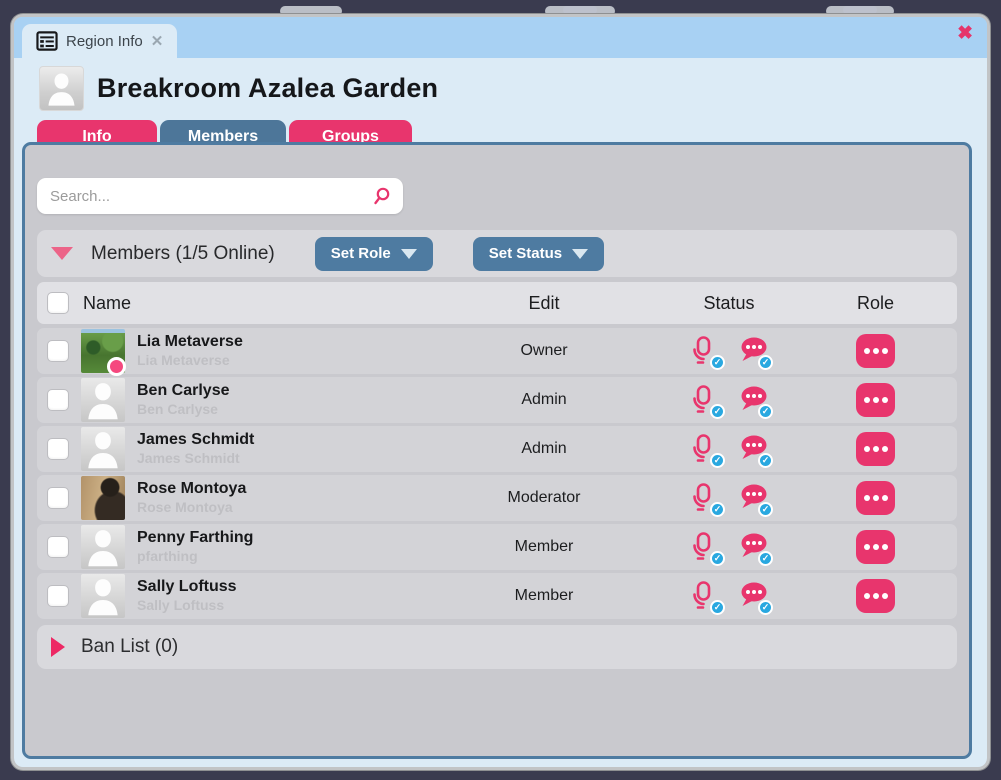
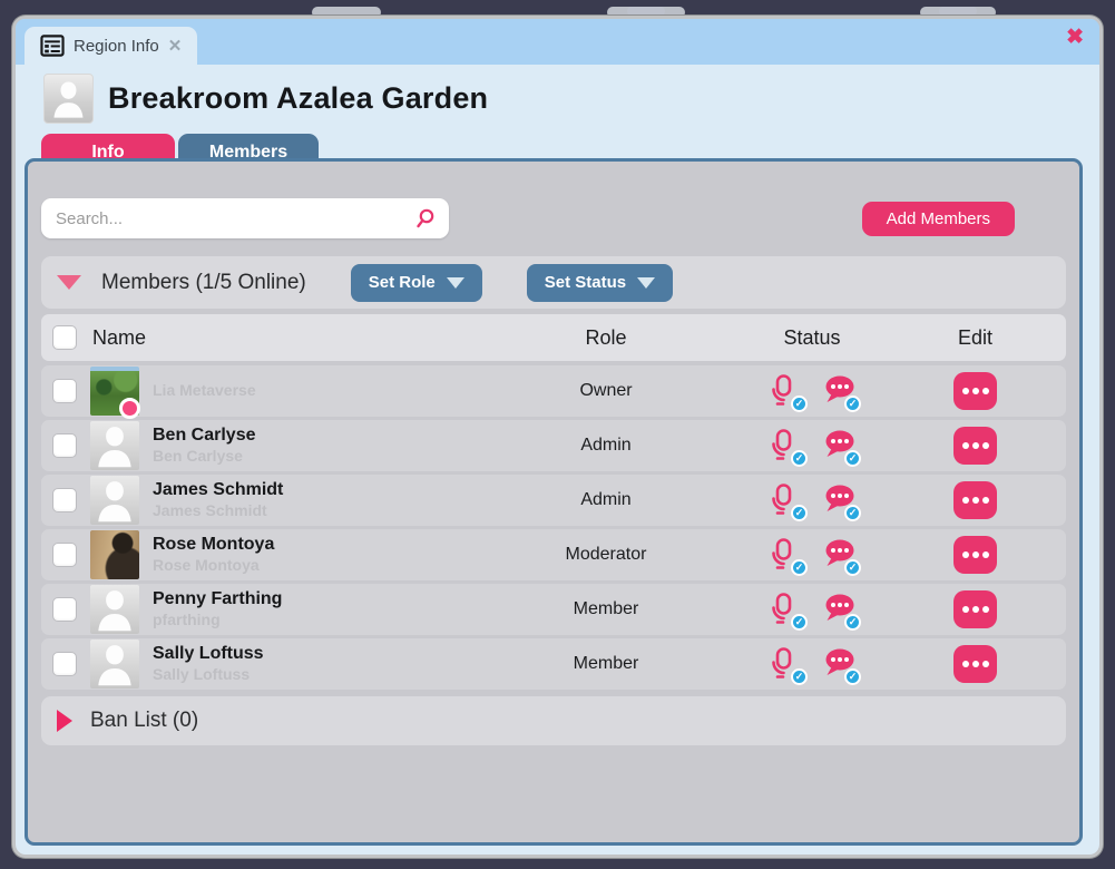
  Region Info
  ✕
  ✖
  Breakroom Azalea Garden
  Info
  Members
- Groups
  Search...
+ Add Members
  Members (1/5 Online)
  Set Role
  Set Status
  Name
- Edit
+ Role
  Status
- Role
+ Edit
- Lia Metaverse
  Owner
  ✓
  ✓
  Ben Carlyse
  Admin
  ✓
  ✓
  James Schmidt
  Admin
  ✓
  ✓
  Rose Montoya
  Moderator
  ✓
  ✓
  Penny Farthing
  Member
  ✓
  ✓
  Sally Loftuss
  Member
  ✓
  ✓
  Ban List (0)
